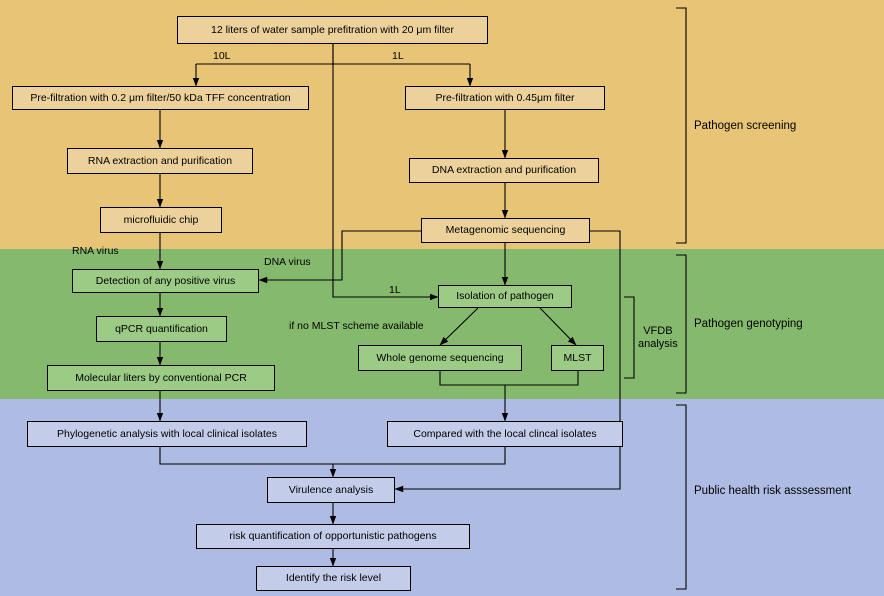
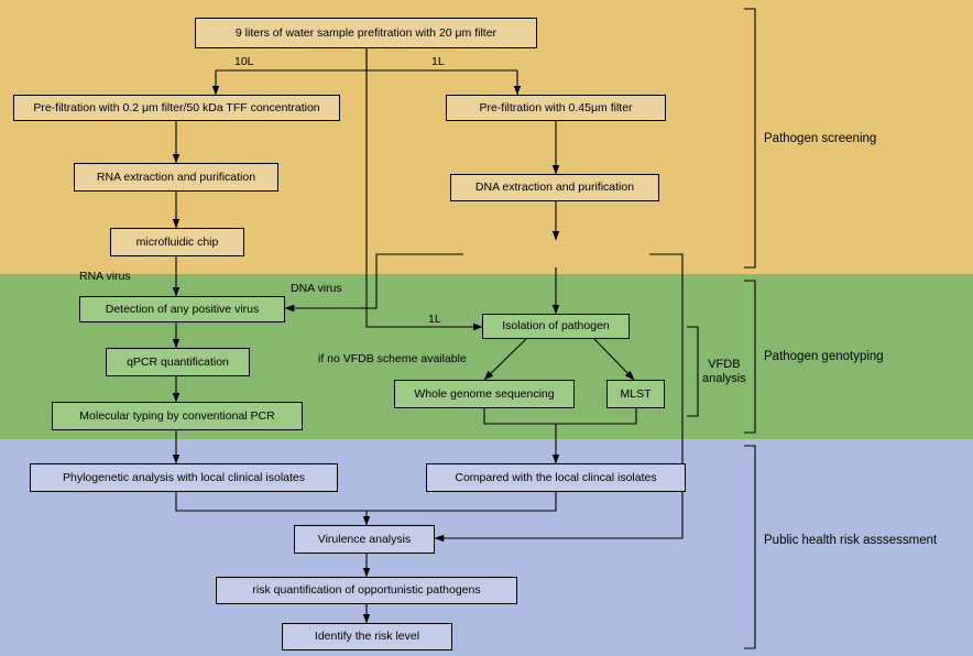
- 12 liters of water sample prefitration with 20 μm filter
+ 9 liters of water sample prefitration with 20 μm filter
  Pre-filtration with 0.2 μm filter/50 kDa TFF concentration
  Pre-filtration with 0.45μm filter
  RNA extraction and purification
  DNA extraction and purification
  microfluidic chip
- Metagenomic sequencing
  Detection of any positive virus
  Isolation of pathogen
  qPCR quantification
  Whole genome sequencing
  MLST
- Molecular liters by conventional PCR
+ Molecular typing by conventional PCR
  Phylogenetic analysis with local clinical isolates
  Compared with the local clincal isolates
  Virulence analysis
  risk quantification of opportunistic pathogens
  Identify the risk level
  10L
  1L
  RNA virus
  DNA virus
  1L
- if no MLST scheme available
+ if no VFDB scheme available
  VFDB
  analysis
  Pathogen screening
  Pathogen genotyping
  Public health risk asssessment
